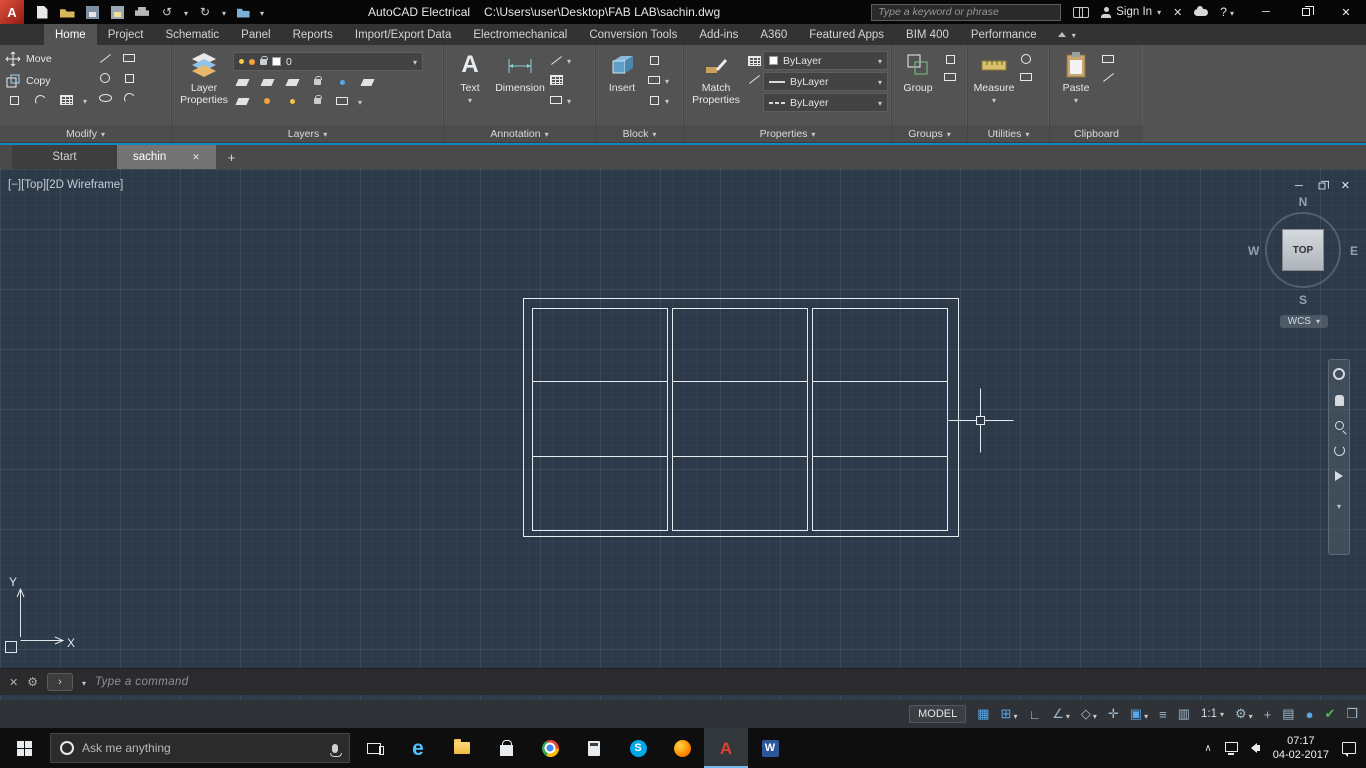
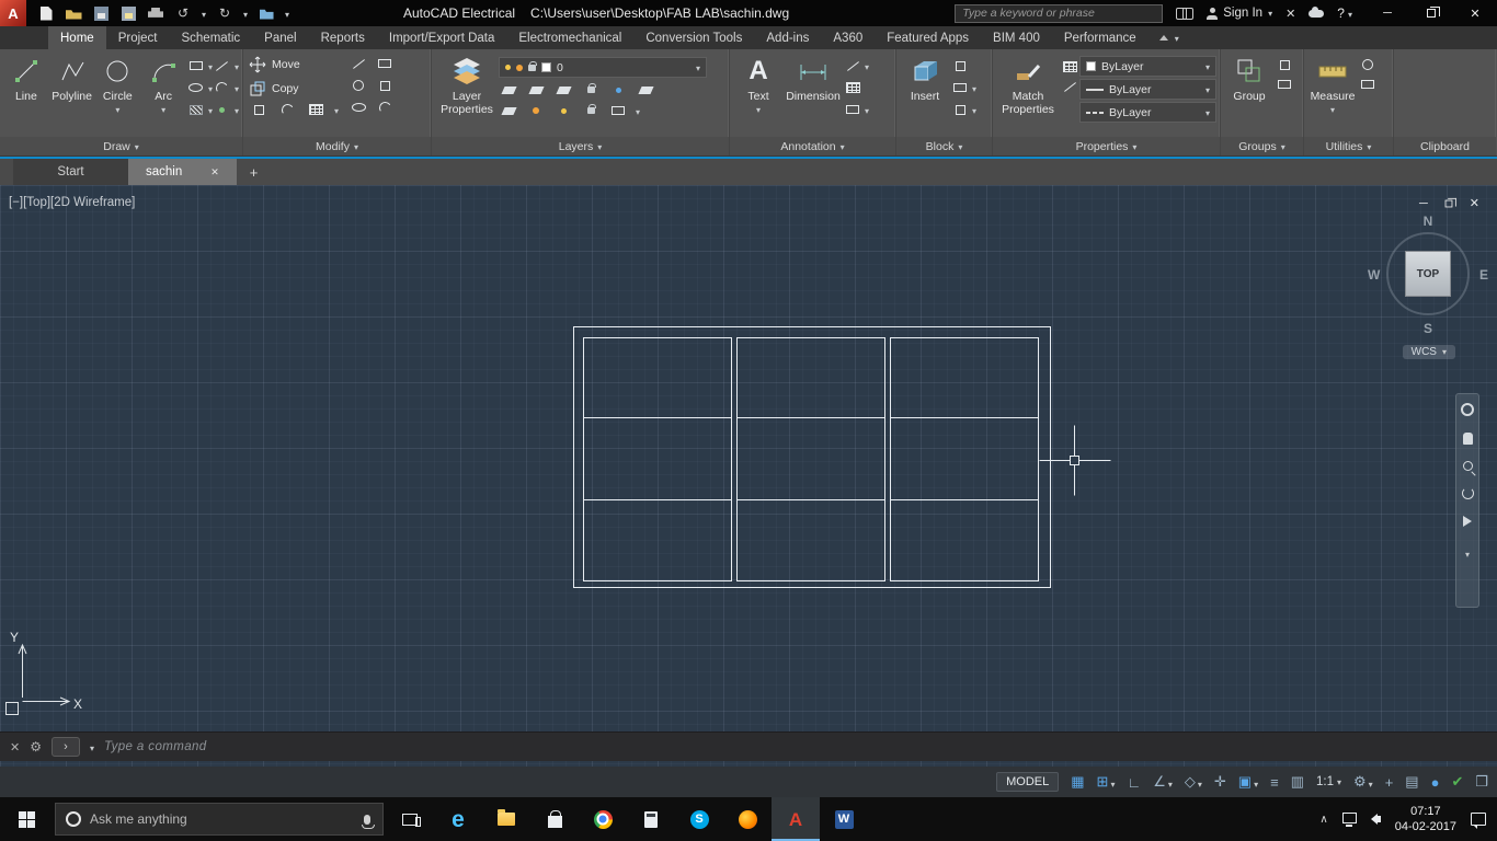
  A
  ↺
  ↻
  AutoCAD Electrical
  C:\Users\user\Desktop\FAB LAB\sachin.dwg
  Type a keyword or phrase
  Sign In
  ✕
  ?
  ─
  ✕
  Home
  Project
  Schematic
  Panel
  Reports
  Import/Export Data
  Electromechanical
  Conversion Tools
  Add-ins
  A360
  Featured Apps
  BIM 400
  Performance
+ Line
+ Polyline
+ Circle
+ Arc
+ Draw
  Move
  Copy
  Modify
  Layer Properties
  0
  Layers
  A
  Text
  Dimension
  Annotation
  Insert
  Block
  Match Properties
  ByLayer
  ByLayer
  ByLayer
  Properties
  Group
  Groups
  Measure
  Utilities
- Paste
  Clipboard
  Start
  sachin
  ✕
  +
  Y
  X
  [−][Top][2D Wireframe]
  ─
  ✕
  N
  W
  E
  S
  TOP
  WCS
  ✕
  ⚙
  ›
  Type a command
  MODEL
  ▦
  ⊞
  ∟
  ∠
  ◇
  ✛
  ▣
  ≡
  ▥
  1:1
  ⚙
  +
  ▤
  ●
  ✔
  ❒
  Ask me anything
  e
  S
  A
  W
  ∧
  07:17
  04-02-2017
